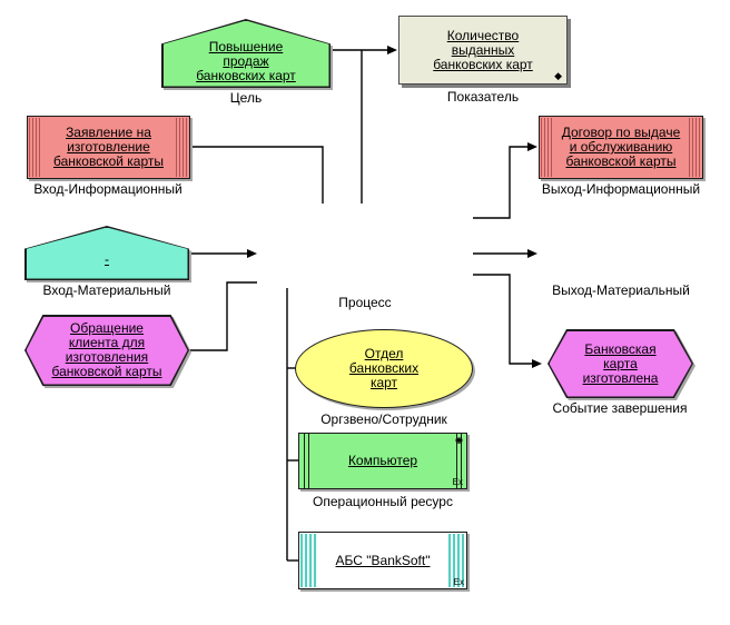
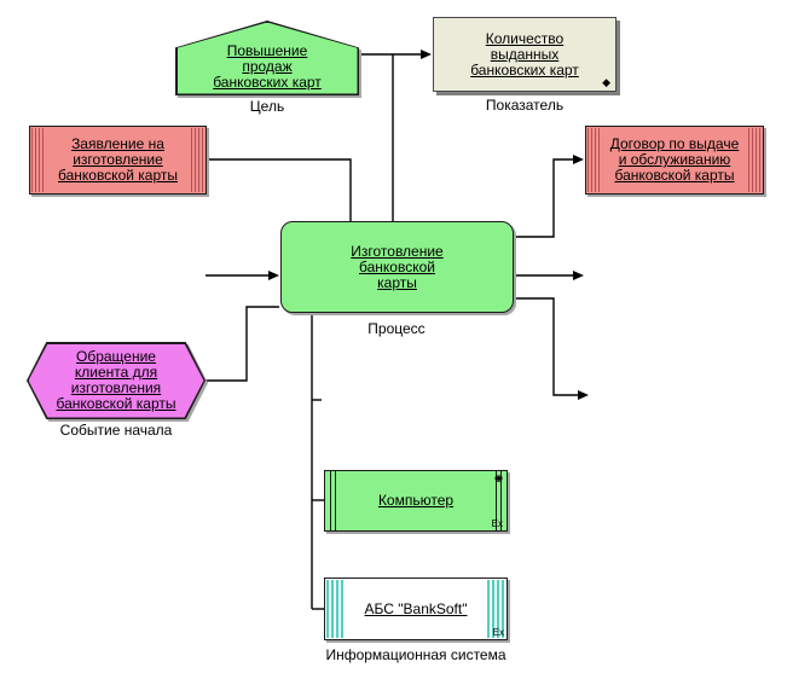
  Повышение
  продаж
  банковских карт
  Цель
  Количество
  выданных
  банковских карт
  ◆
  Показатель
  Заявление на
  изготовление
  банковской карты
- Вход-Информационный
- -
- Вход-Материальный
  Обращение
  клиента для
  изготовления
  банковской карты
+ Событие начала
+ Изготовление
+ банковской
+ карты
  Процесс
  Договор по выдаче
  и обслуживанию
  банковской карты
- Выход-Информационный
- Выход-Материальный
- Банковская
- карта
- изготовлена
- Событие завершения
- Отдел
- банковских
- карт
- Оргзвено/Сотрудник
  Компьютер
  ◉
  Ex
- Операционный ресурс
  АБС "BankSoft"
  Ex
+ Информационная система
